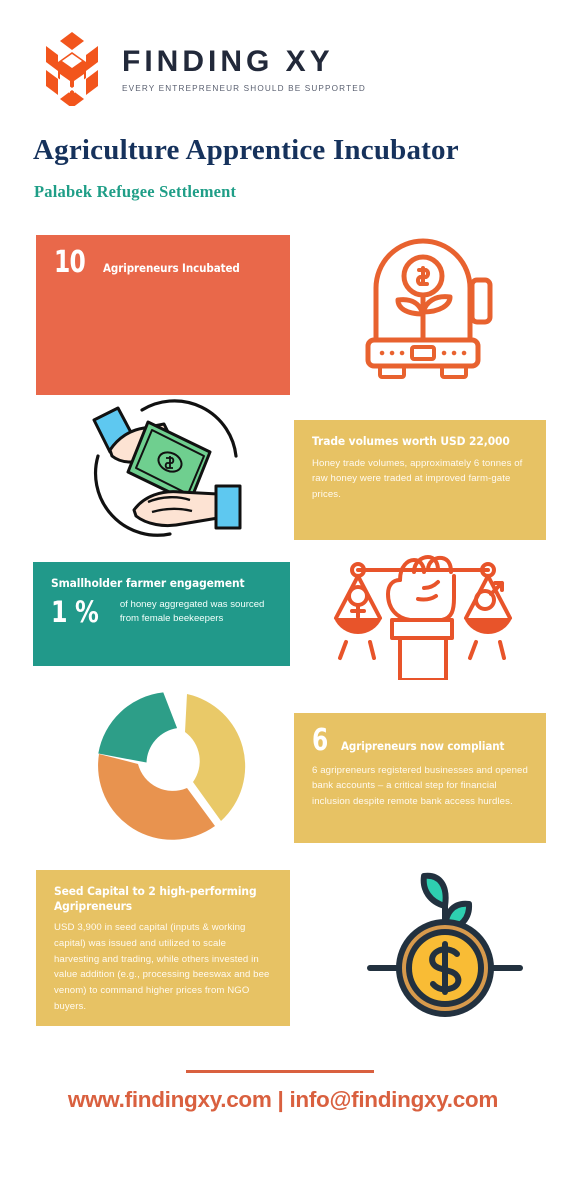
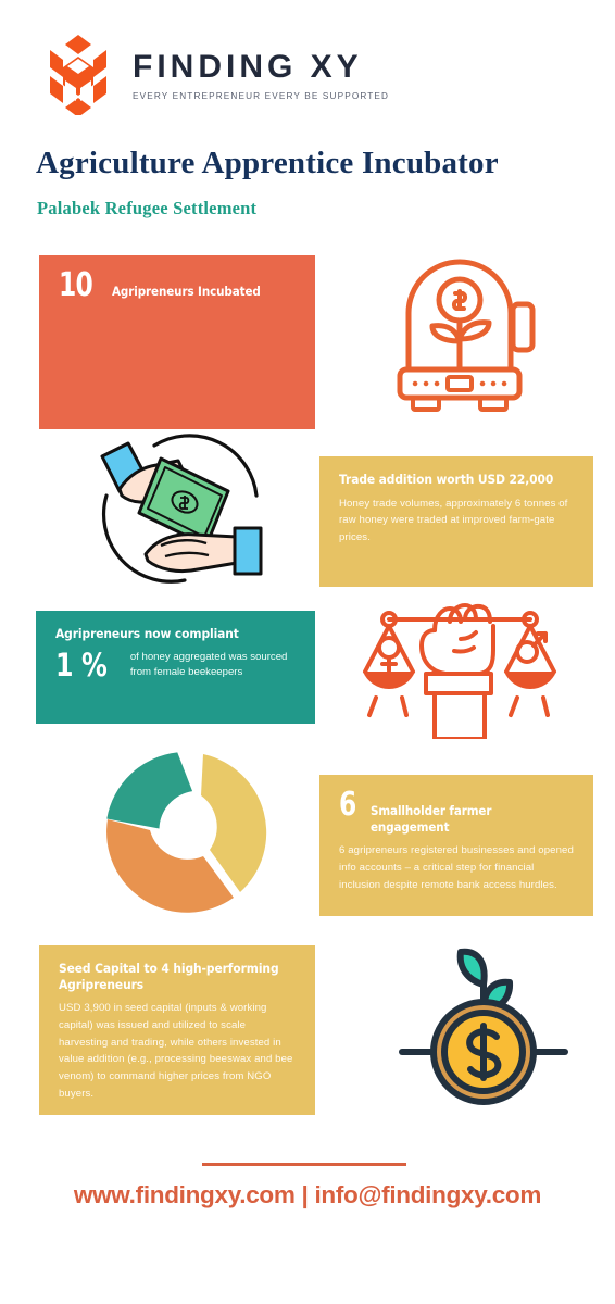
  FINDING XY
- EVERY ENTREPRENEUR SHOULD BE SUPPORTED
+ EVERY ENTREPRENEUR EVERY BE SUPPORTED
  Agriculture Apprentice Incubator
  Palabek Refugee Settlement
  10
  Agripreneurs Incubated
- Trade volumes worth USD 22,000
+ Trade addition worth USD 22,000
  Honey trade volumes, approximately 6 tonnes of raw honey were traded at improved farm-gate prices.
- Smallholder farmer engagement
+ Agripreneurs now compliant
  1 %
  of honey aggregated was sourced from female beekeepers
  6
- Agripreneurs now compliant
+ Smallholder farmer engagement
- 6 agripreneurs registered businesses and opened bank accounts – a critical step for financial inclusion despite remote bank access hurdles.
+ 6 agripreneurs registered businesses and opened info accounts – a critical step for financial inclusion despite remote bank access hurdles.
- Seed Capital to 2 high-performing Agripreneurs
+ Seed Capital to 4 high-performing Agripreneurs
  USD 3,900 in seed capital (inputs & working capital) was issued and utilized to scale harvesting and trading, while others invested in value addition (e.g., processing beeswax and bee venom) to command higher prices from NGO buyers.
  www.findingxy.com | info@findingxy.com
